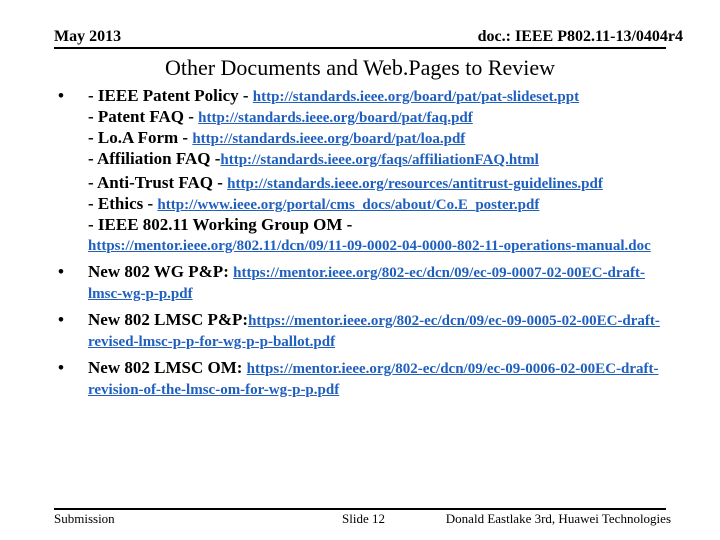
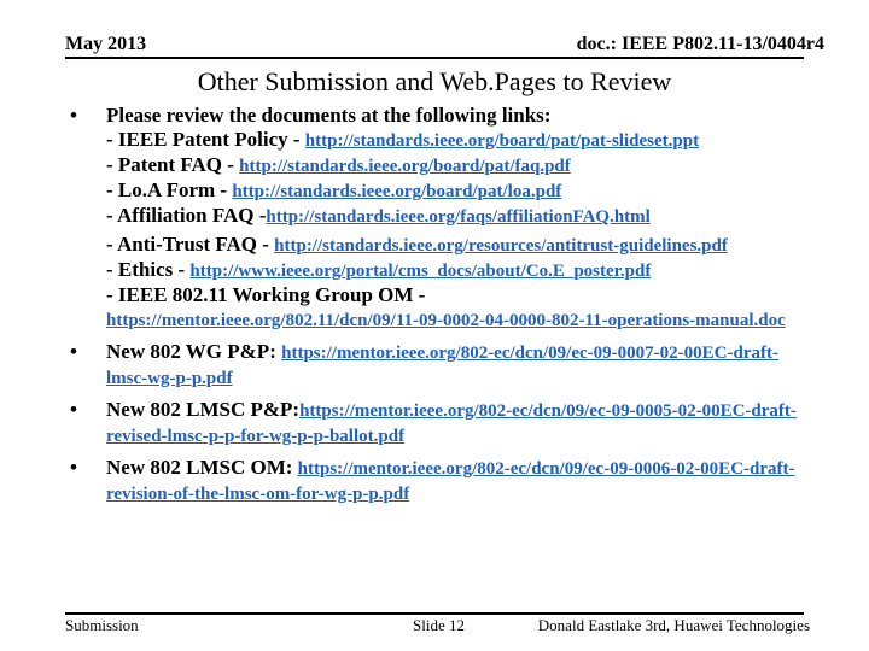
  May 2013
  doc.: IEEE P802.11-13/0404r4
- Other Documents and Web.Pages to Review
+ Other Submission and Web.Pages to Review
  •
+ Please review the documents at the following links:
  - IEEE Patent Policy - http://standards.ieee.org/board/pat/pat-slideset.ppt
  - Patent FAQ - http://standards.ieee.org/board/pat/faq.pdf
  - Lo.A Form - http://standards.ieee.org/board/pat/loa.pdf
  - Affiliation FAQ -http://standards.ieee.org/faqs/affiliationFAQ.html
  - Anti-Trust FAQ - http://standards.ieee.org/resources/antitrust-guidelines.pdf
  - Ethics - http://www.ieee.org/portal/cms_docs/about/Co.E_poster.pdf
  - IEEE 802.11 Working Group OM -
  https://mentor.ieee.org/802.11/dcn/09/11-09-0002-04-0000-802-11-operations-manual.doc
  •
  New 802 WG P&P: https://mentor.ieee.org/802-ec/dcn/09/ec-09-0007-02-00EC-draft-lmsc-wg-p-p.pdf
  •
  New 802 LMSC P&P:https://mentor.ieee.org/802-ec/dcn/09/ec-09-0005-02-00EC-draft-revised-lmsc-p-p-for-wg-p-p-ballot.pdf
  •
  New 802 LMSC OM: https://mentor.ieee.org/802-ec/dcn/09/ec-09-0006-02-00EC-draft-revision-of-the-lmsc-om-for-wg-p-p.pdf
  Submission
  Slide 12
  Donald Eastlake 3rd, Huawei Technologies
